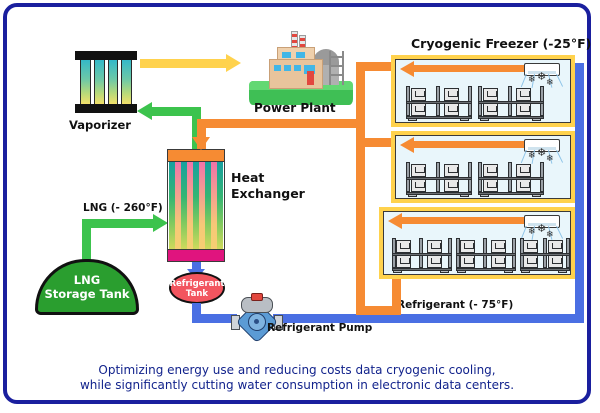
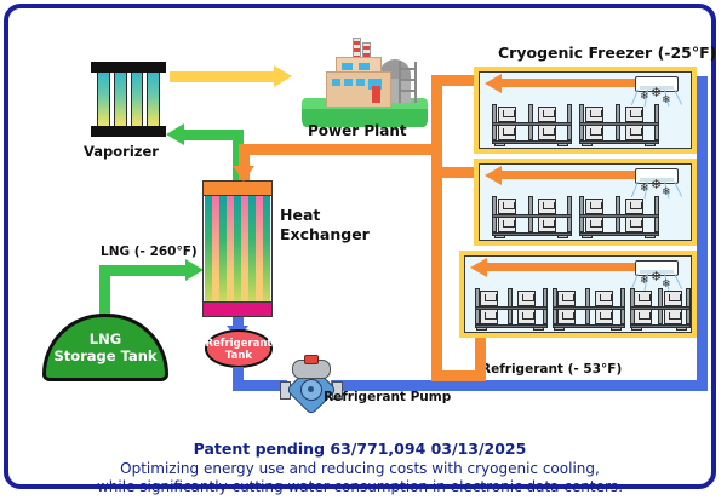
  Vaporizer
  Power Plant
  LNG (- 260°F)
  Heat
  Exchanger
  LNG
  Storage Tank
  Refrigerant
  Tank
- Refrigerant (- 75°F)
+ Refrigerant (- 53°F)
  Cryogenic Freezer (-25°F)
  ❄
  ❄
  ❄
  ❄
  ❄
  ❄
  ❄
  ❄
  ❄
  Refrigerant Pump
+ Patent pending 63/771,094 03/13/2025
- Optimizing energy use and reducing costs data cryogenic cooling,
+ Optimizing energy use and reducing costs with cryogenic cooling,
  while significantly cutting water consumption in electronic data centers.
